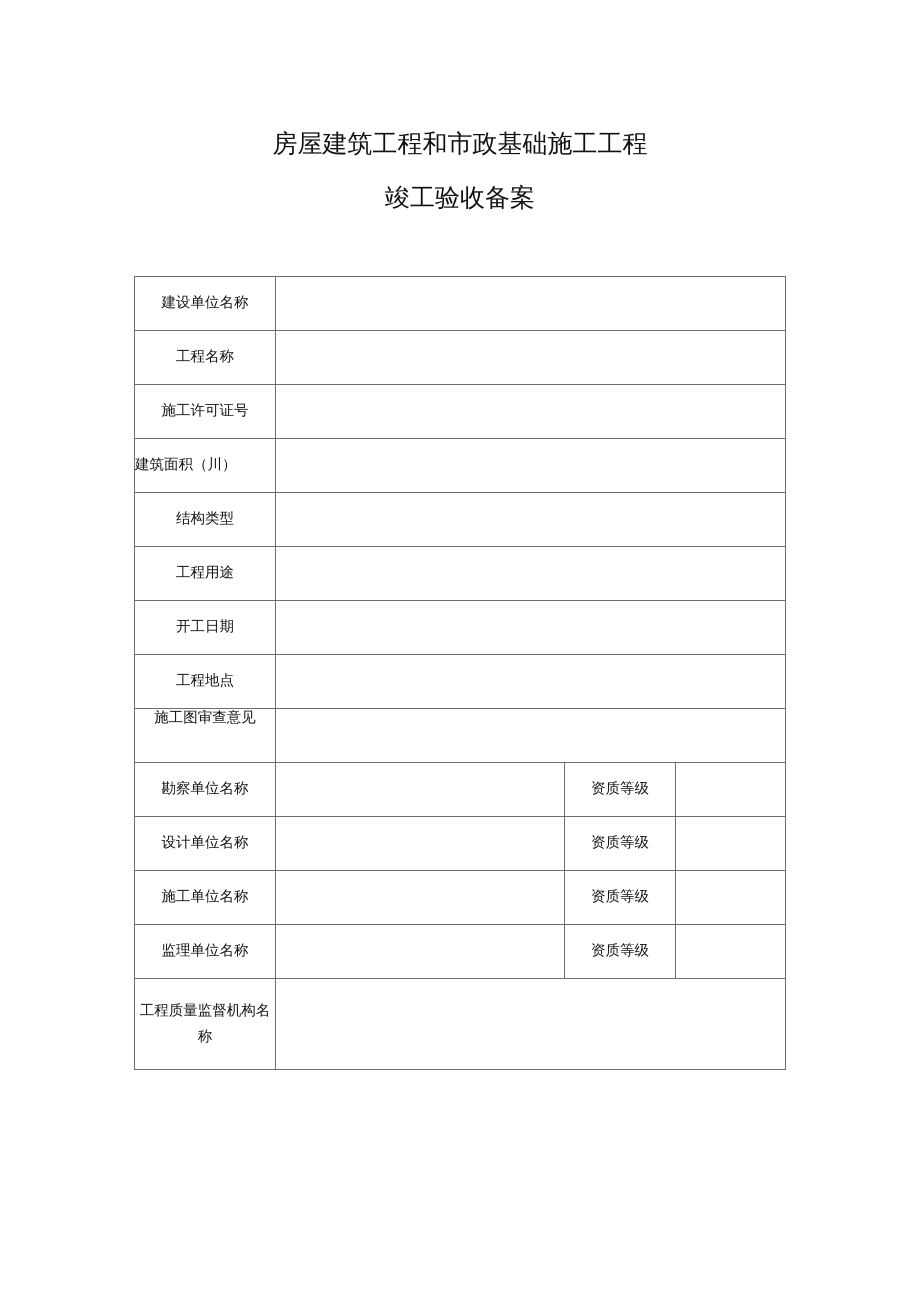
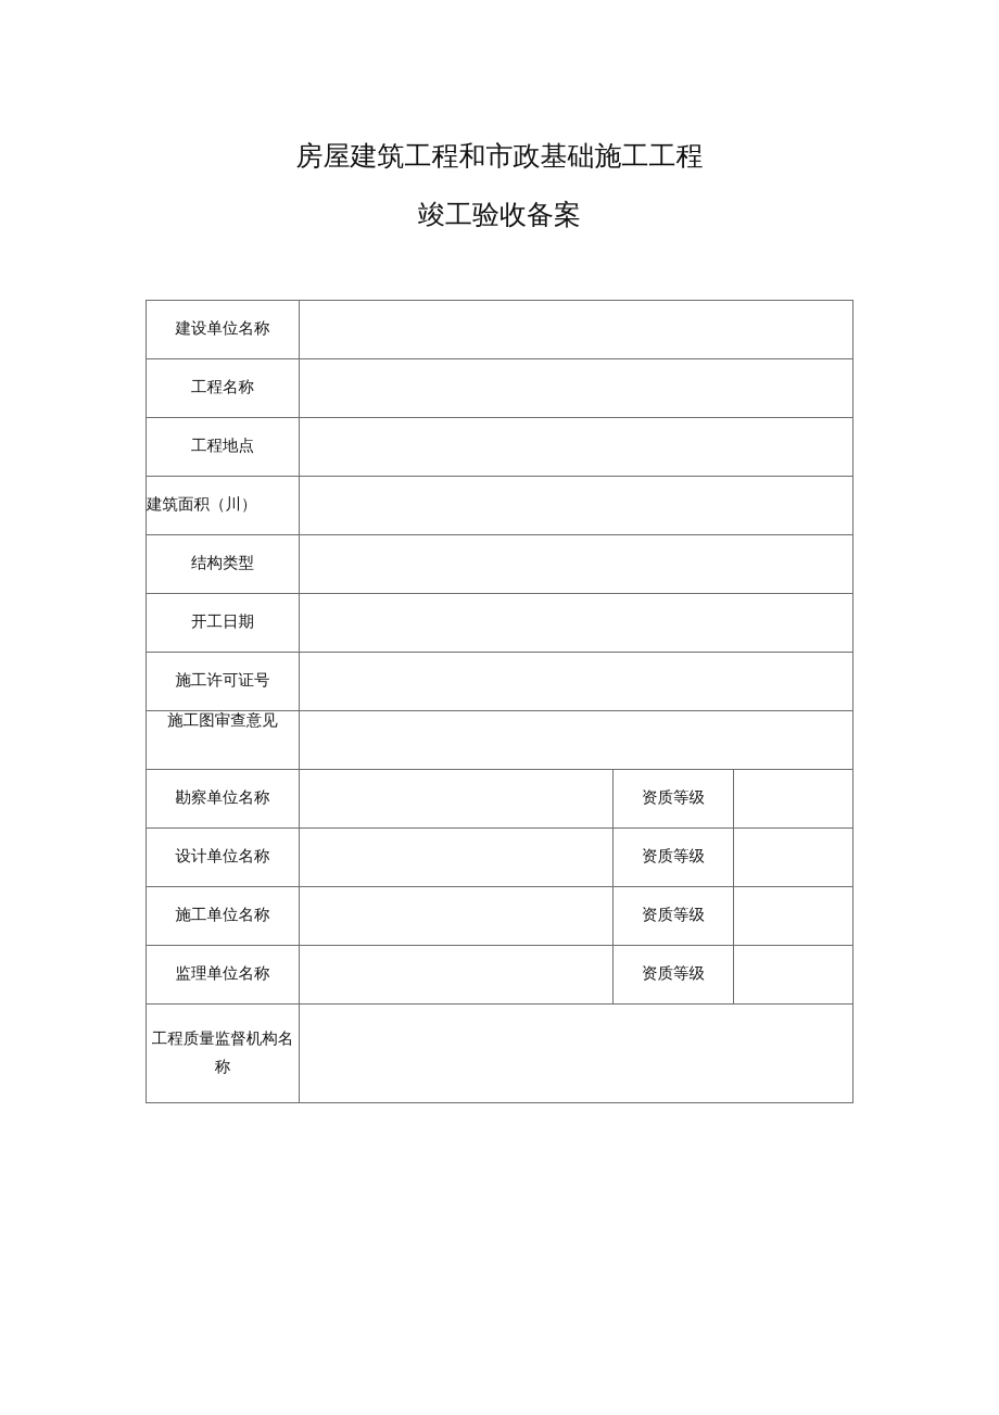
  房屋建筑工程和市政基础施工工程
  竣工验收备案
  建设单位名称
  工程名称
- 施工许可证号
+ 工程地点
  建筑面积（川）
  结构类型
- 工程用途
  开工日期
- 工程地点
+ 施工许可证号
  施工图审查意见
  勘察单位名称		资质等级
  设计单位名称		资质等级
  施工单位名称		资质等级
  监理单位名称		资质等级
  工程质量监督机构名称
